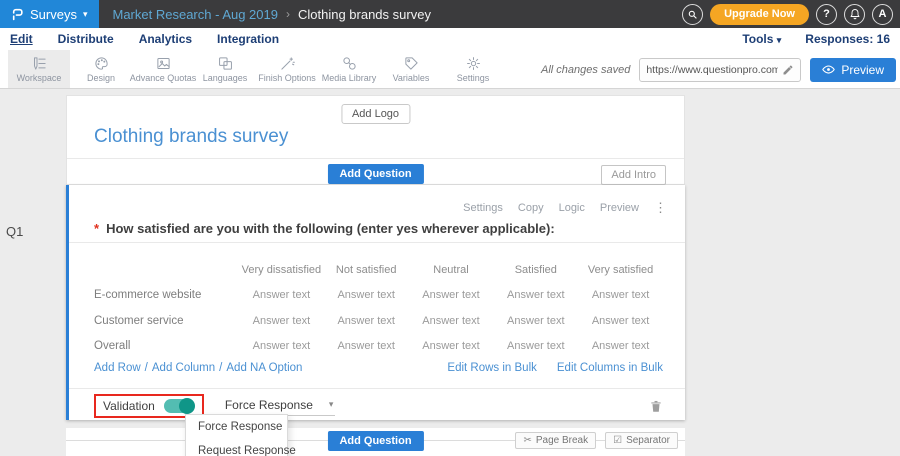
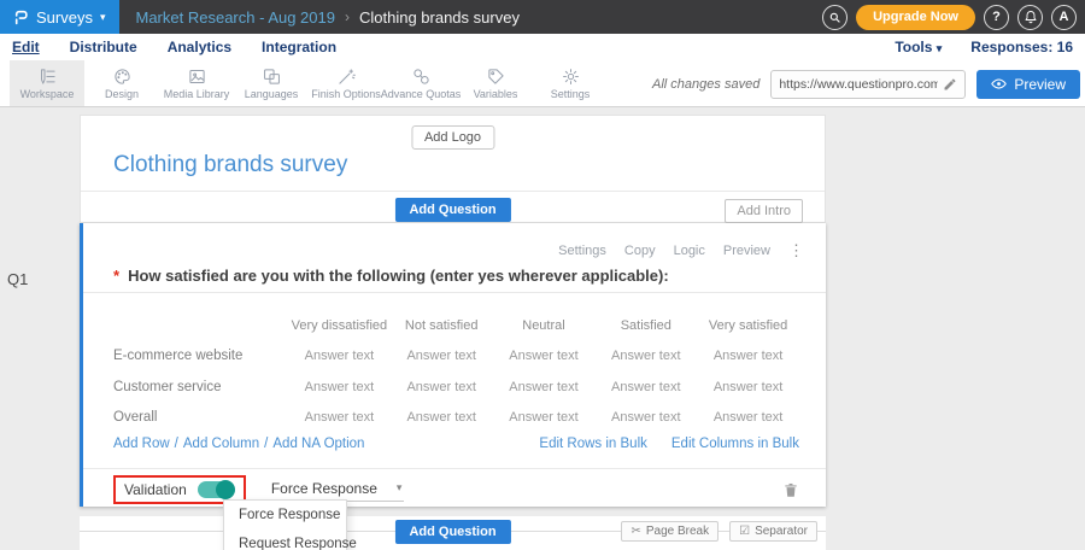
  Surveys
  ▾
  Market Research - Aug 2019
  ›
  Clothing brands survey
  Upgrade Now
  ?
  A
  Edit
  Distribute
  Analytics
  Integration
  Tools ▾
  Responses: 16
  Workspace
  Design
- Advance Quotas
+ Media Library
  Languages
  Finish Options
- Media Library
+ Advance Quotas
  Variables
  Settings
  All changes saved
  https://www.questionpro.com
  Preview
  Q1
  Add Logo
  Clothing brands survey
  Add Question
  Add Intro
  Settings
  Copy
  Logic
  Preview
  ⋮
  * How satisfied are you with the following (enter yes wherever applicable):
  Very dissatisfied
  Not satisfied
  Neutral
  Satisfied
  Very satisfied
  E-commerce website
  Answer text
  Answer text
  Answer text
  Answer text
  Answer text
  Customer service
  Answer text
  Answer text
  Answer text
  Answer text
  Answer text
  Overall
  Answer text
  Answer text
  Answer text
  Answer text
  Answer text
  Add Row
  /
  Add Column
  /
  Add NA Option
  Edit Rows in Bulk
  Edit Columns in Bulk
  Validation
  Force Response
  ▾
  Force Response
  Request Response
  Add Question
  ✂
  Page Break
  ☑
  Separator
